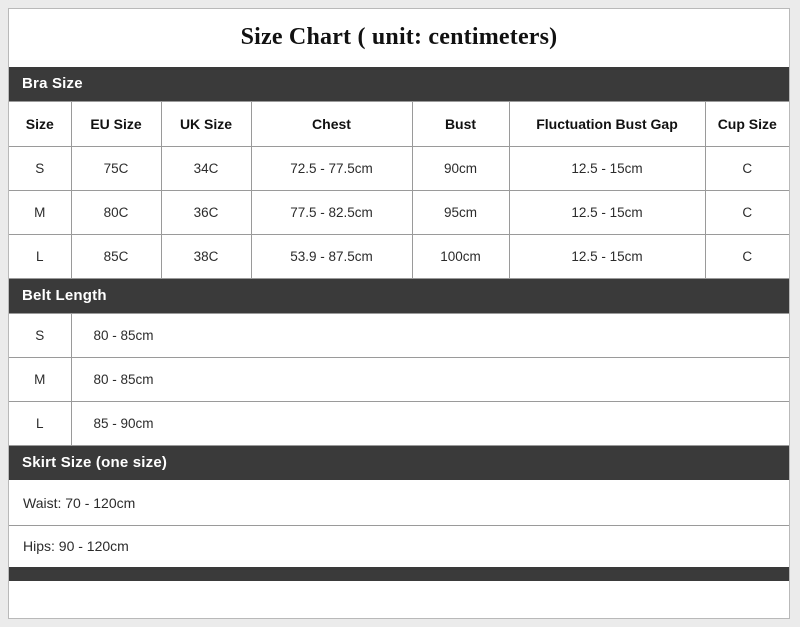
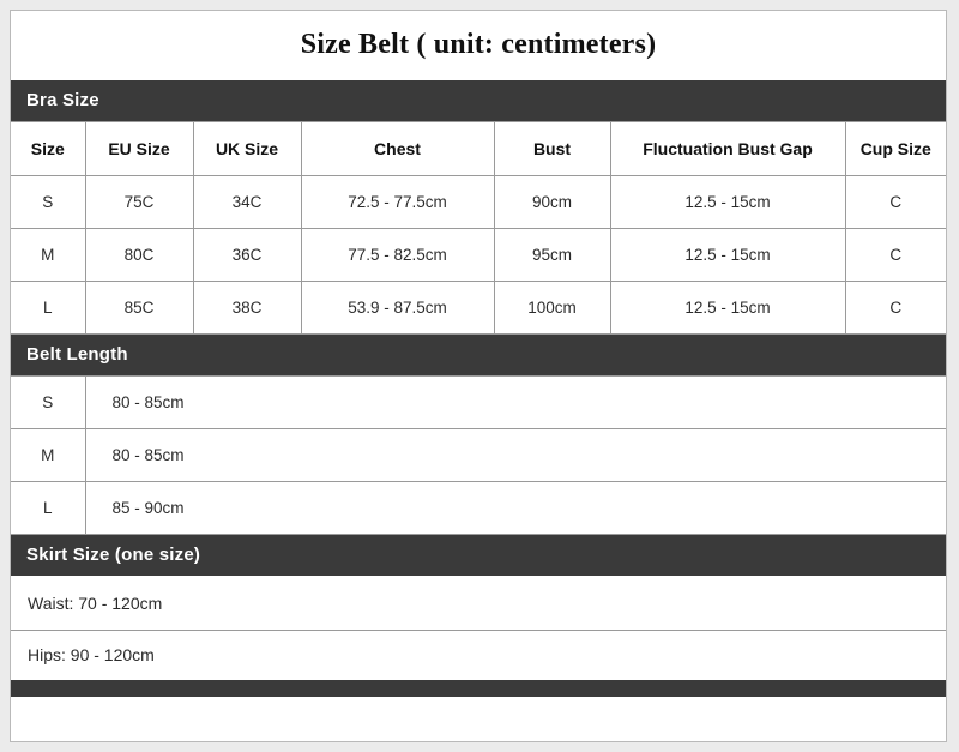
- Size Chart ( unit: centimeters)
+ Size Belt ( unit: centimeters)
  Bra Size
  Size	EU Size	UK Size	Chest	Bust	Fluctuation Bust Gap	Cup Size
  S	75C	34C	72.5 - 77.5cm	90cm	12.5 - 15cm	C
  M	80C	36C	77.5 - 82.5cm	95cm	12.5 - 15cm	C
  L	85C	38C	53.9 - 87.5cm	100cm	12.5 - 15cm	C
  Belt Length
  S	80 - 85cm
  M	80 - 85cm
  L	85 - 90cm
  Skirt Size (one size)
  Waist: 70 - 120cm
  Hips: 90 - 120cm
